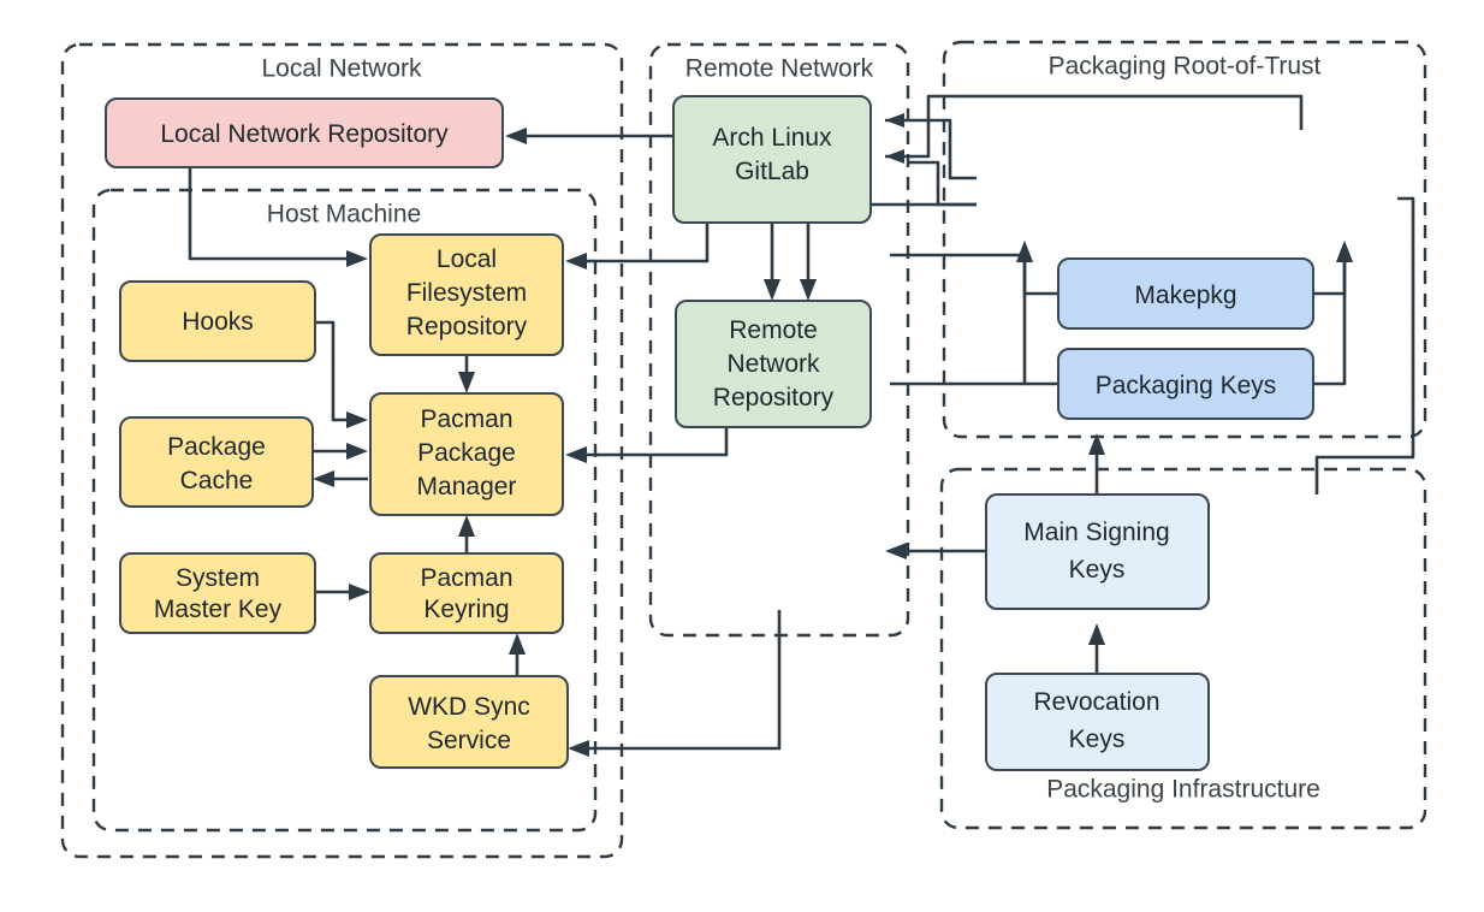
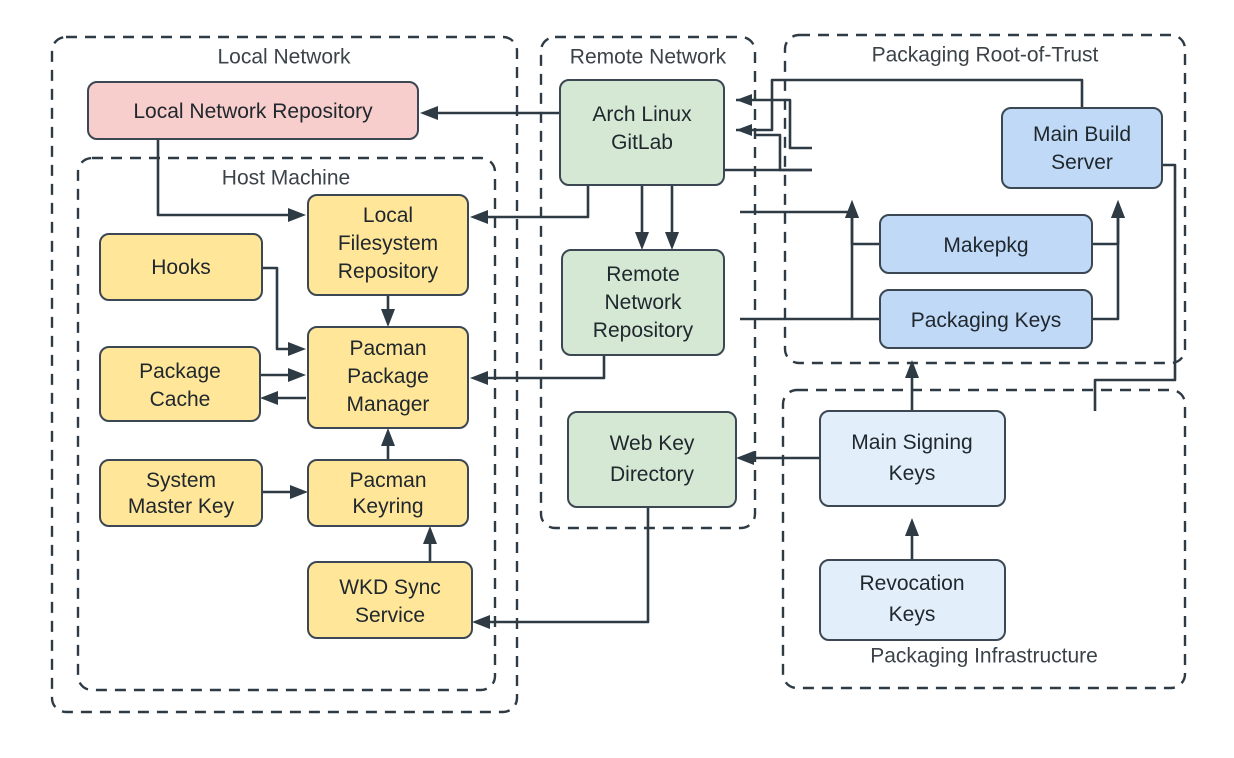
  Local Network
  Host Machine
  Remote Network
  Packaging Root-of-Trust
  Packaging Infrastructure
  Local Network Repository
  Local
  Filesystem
  Repository
  Hooks
  Package
  Cache
  Pacman
  Package
  Manager
  System
  Master Key
  Pacman
  Keyring
  WKD Sync
  Service
  Arch Linux
  GitLab
  Remote
  Network
  Repository
+ Web Key
+ Directory
+ Main Build
+ Server
  Makepkg
  Packaging Keys
  Main Signing
  Keys
  Revocation
  Keys
